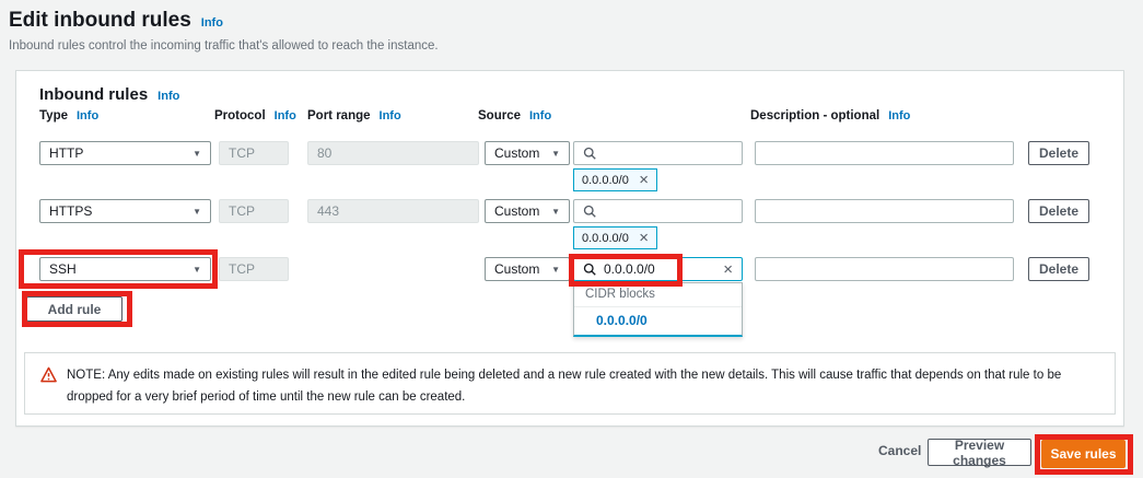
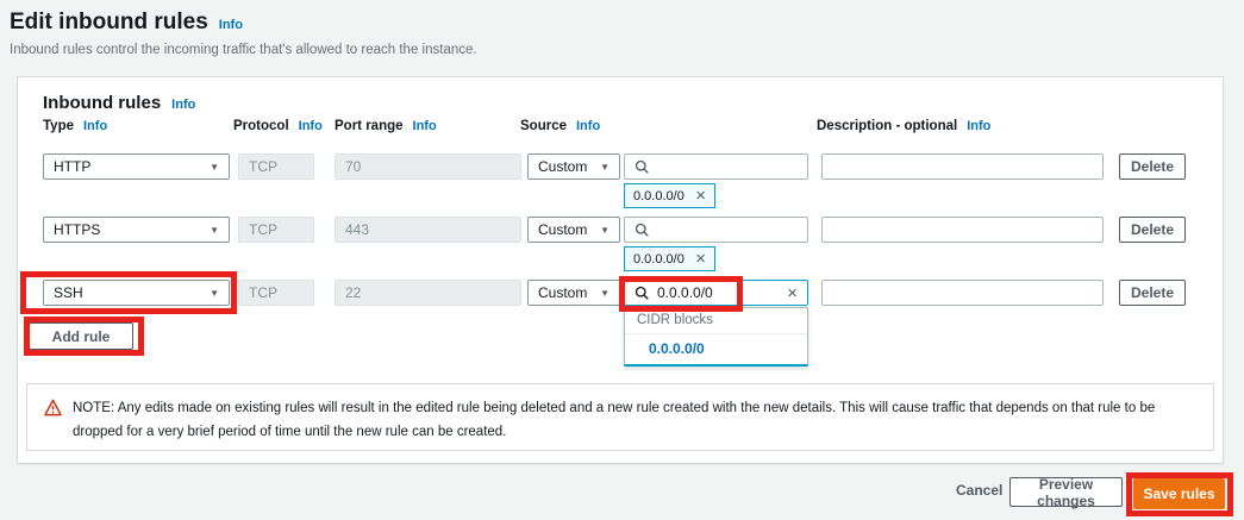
  Edit inbound rules
  Info
  Inbound rules control the incoming traffic that's allowed to reach the instance.
  Inbound rules
  Info
  Type
  Info
  Protocol
  Info
  Port range
  Info
  Source
  Info
  Description - optional
  Info
  HTTP
  ▼
  TCP
- 80
+ 70
  Custom
  ▼
  Delete
  0.0.0.0/0
  ×
  HTTPS
  ▼
  TCP
  443
  Custom
  ▼
  Delete
  0.0.0.0/0
  ×
  SSH
  ▼
  TCP
+ 22
  Custom
  ▼
  0.0.0.0/0
  ×
  Delete
  CIDR blocks
  0.0.0.0/0
  Add rule
  NOTE: Any edits made on existing rules will result in the edited rule being deleted and a new rule created with the new details. This will cause traffic that depends on that rule to be dropped for a very brief period of time until the new rule can be created.
  Cancel
  Preview changes
  Save rules
